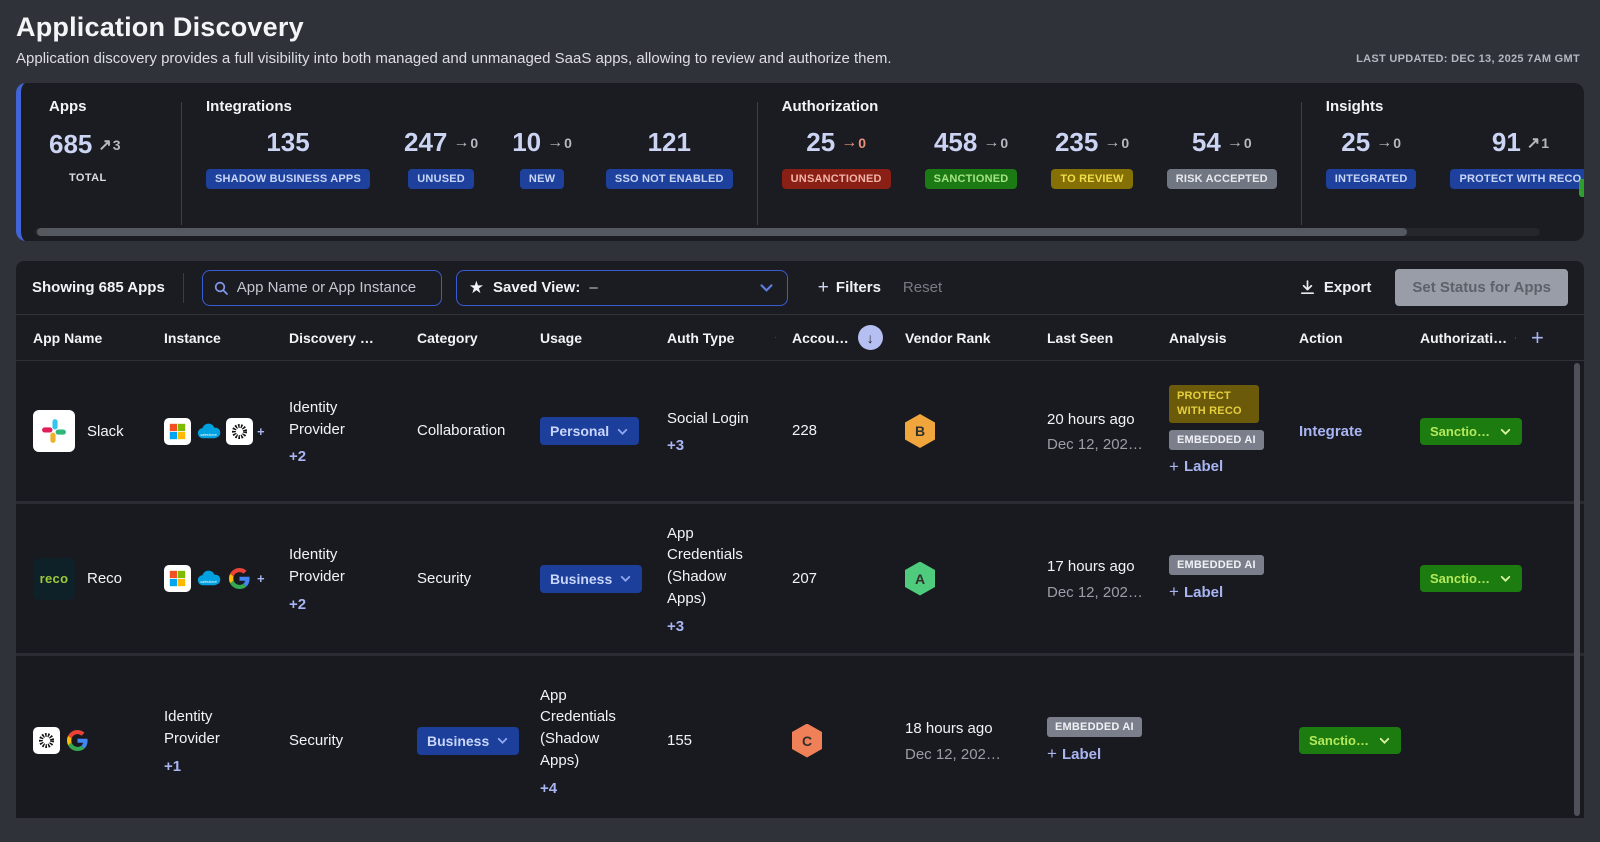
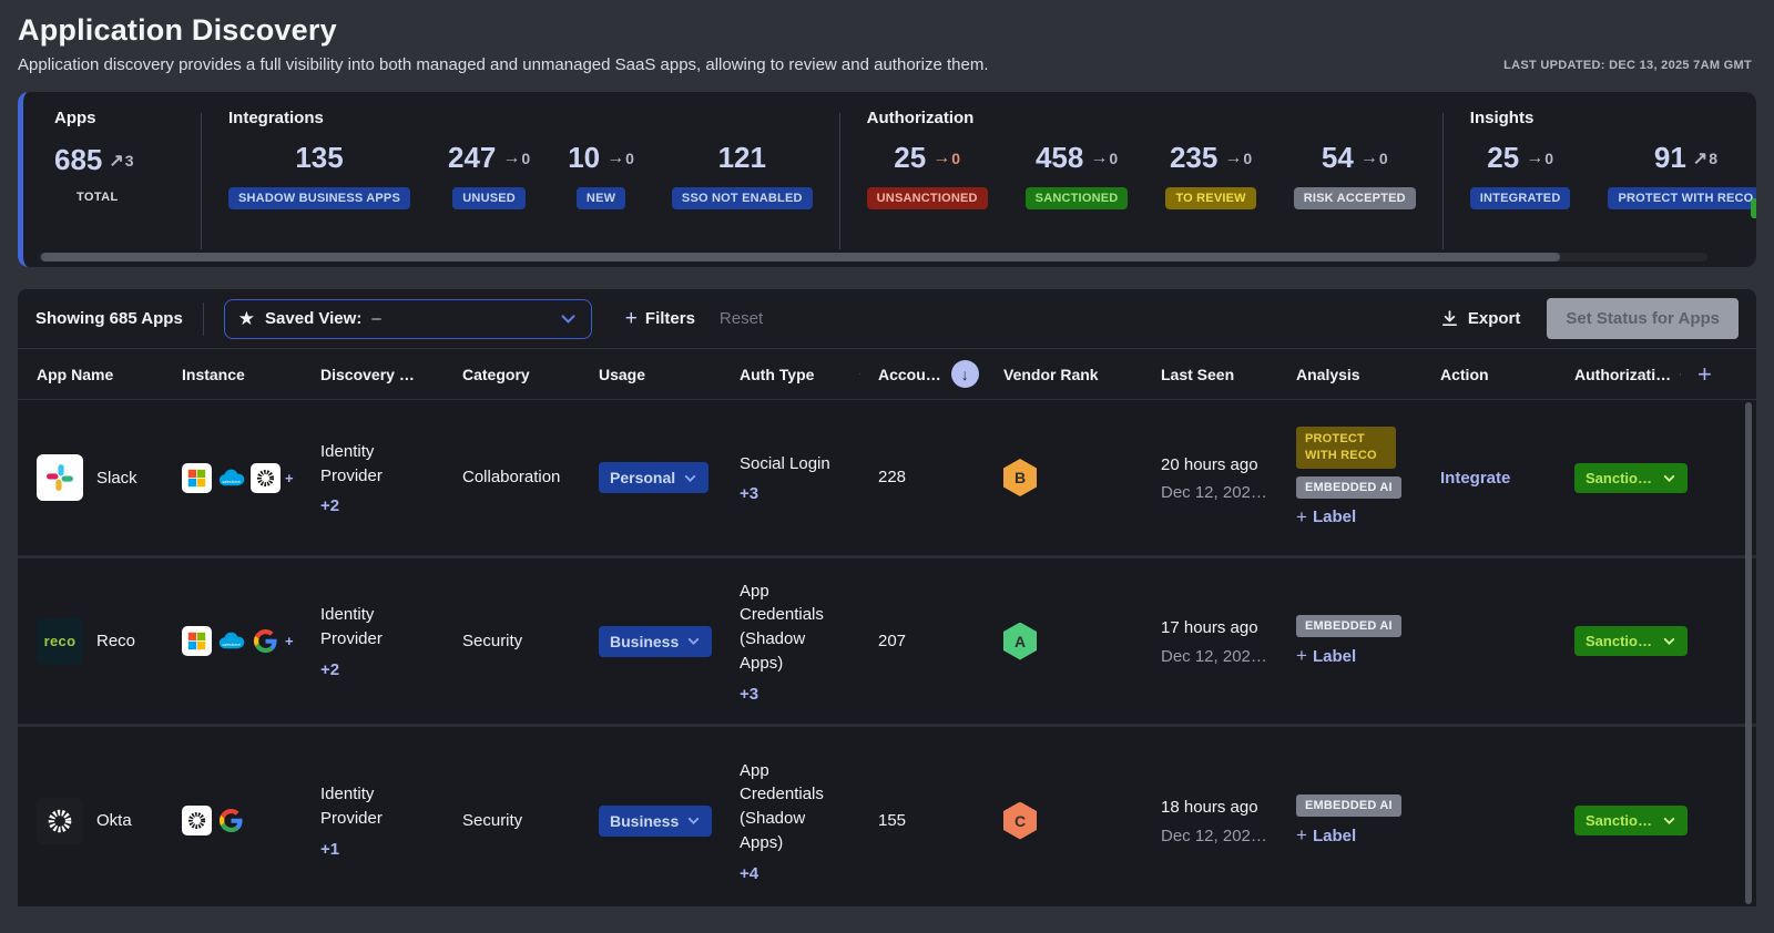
  Application Discovery
  Application discovery provides a full visibility into both managed and unmanaged SaaS apps, allowing to review and authorize them.
  LAST UPDATED: DEC 13, 2025 7AM GMT
  Apps
  685
  ↗
  3
  TOTAL
  Integrations
  135
  SHADOW BUSINESS APPS
  247
  →
  0
  UNUSED
  10
  →
  0
  NEW
  121
  SSO NOT ENABLED
  Authorization
  25
  →
  0
  UNSANCTIONED
  458
  →
  0
  SANCTIONED
  235
  →
  0
  TO REVIEW
  54
  →
  0
  RISK ACCEPTED
  Insights
  25
  →
  0
  INTEGRATED
  91
  ↗
- 1
+ 8
  PROTECT WITH RECO
  Showing 685 Apps
- App Name or App Instance
  ★
  Saved View:
  –
  +
  Filters
  Reset
  Export
  Set Status for Apps
  App Name
  Instance
  Discovery …
  Category
  Usage
  Auth Type
  Accou…
  ↓
  Vendor Rank
  Last Seen
  Analysis
  Action
  Authorizati…
  +
  Slack
  +
  Identity Provider
  +2
  Collaboration
  Personal
  Social Login
  +3
  228
  B
  20 hours ago
  Dec 12, 202…
  PROTECT WITH RECO
  EMBEDDED AI
  +
  Label
  Integrate
  Sanctio…
  reco
  Reco
  +
  Identity Provider
  +2
  Security
  Business
  App Credentials (Shadow Apps)
  +3
  207
  A
  17 hours ago
  Dec 12, 202…
  EMBEDDED AI
  +
  Label
  Sanctio…
+ Okta
  Identity Provider
  +1
  Security
  Business
  App Credentials (Shadow Apps)
  +4
  155
  C
  18 hours ago
  Dec 12, 202…
  EMBEDDED AI
  +
  Label
  Sanctio…
